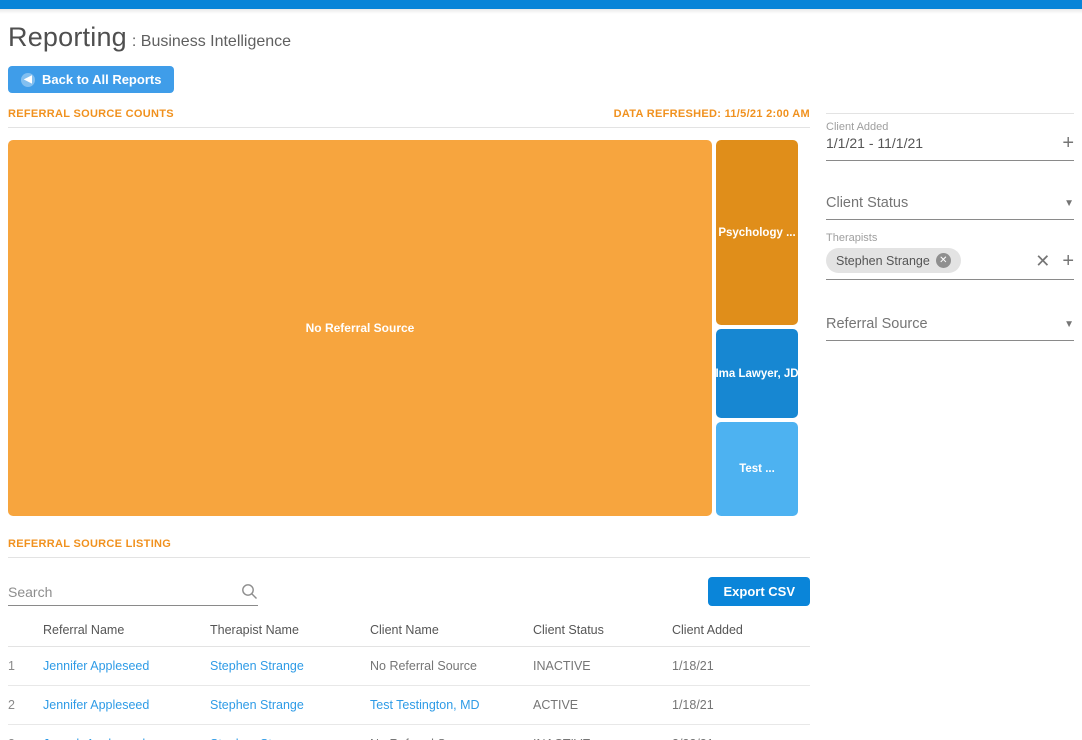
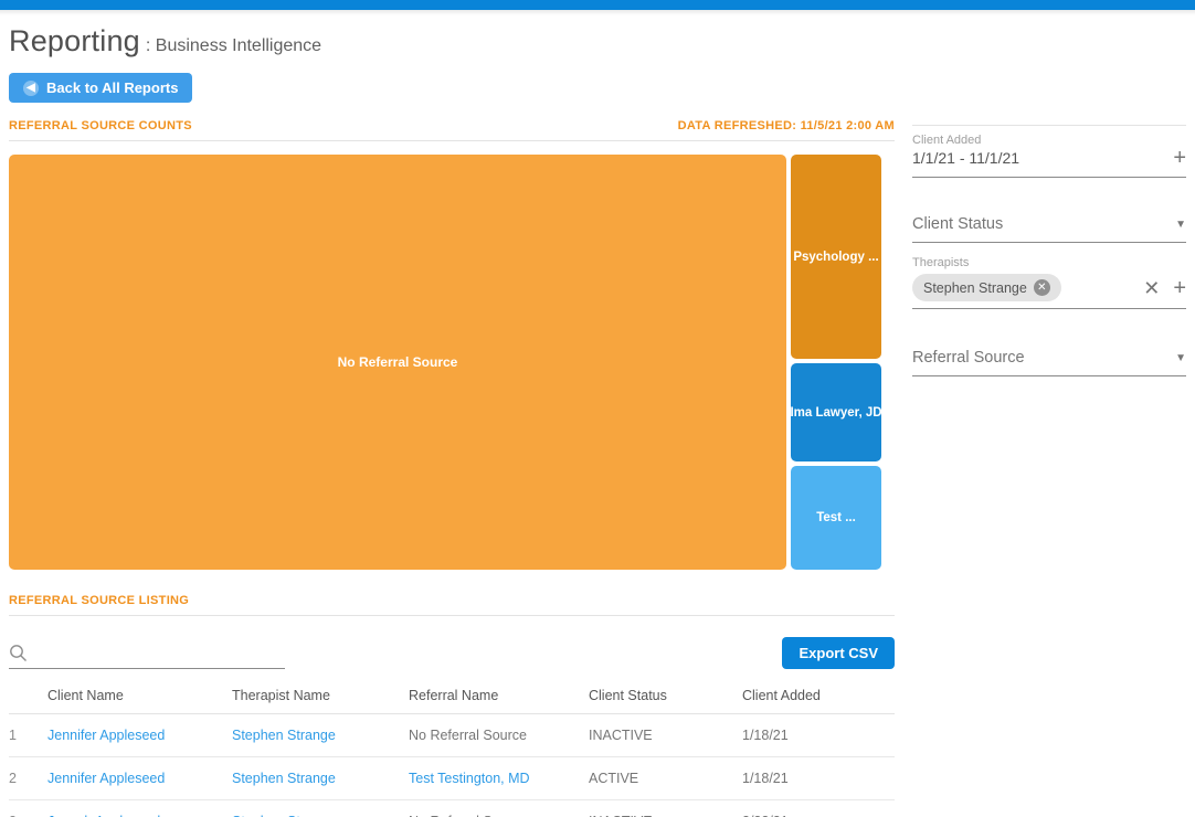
  Reporting
  : Business Intelligence
  ◀
  Back to All Reports
  REFERRAL SOURCE COUNTS
  DATA REFRESHED: 11/5/21 2:00 AM
  No Referral Source
  Psychology ...
  Ima Lawyer, JD
  Test ...
  REFERRAL SOURCE LISTING
- Search
  Export CSV
- Referral Name
+ Client Name
  Therapist Name
- Client Name
+ Referral Name
  Client Status
  Client Added
  1
  Jennifer Appleseed
  Stephen Strange
  No Referral Source
  INACTIVE
  1/18/21
  2
  Jennifer Appleseed
  Stephen Strange
  Test Testington, MD
  ACTIVE
  1/18/21
  Client Added
  1/1/21 - 11/1/21
  +
  Client Status
  ▼
  Therapists
  Stephen Strange
  ✕
  ✕
  +
  Referral Source
  ▼
